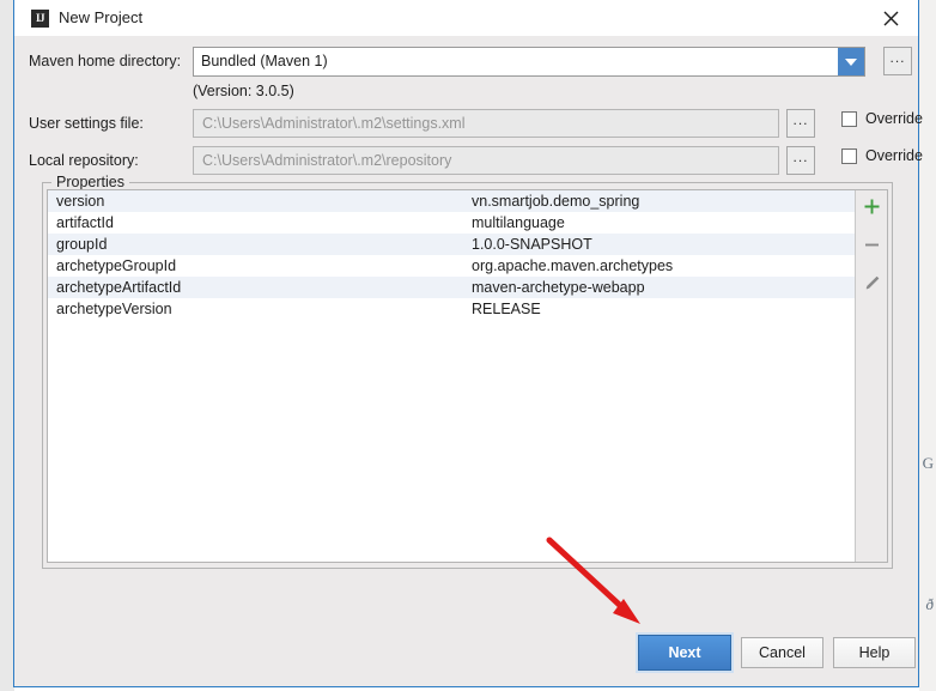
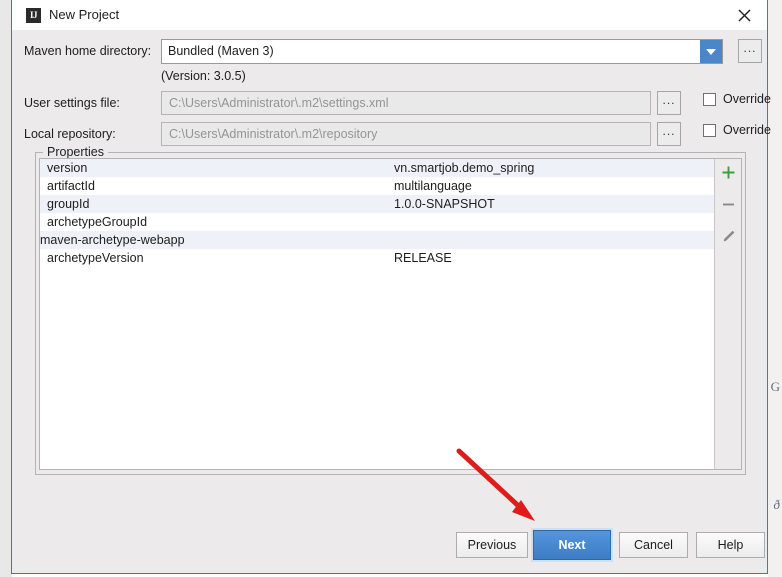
  G
  ð
  IJ
  New Project
  Maven home directory:
- Bundled (Maven 1)
+ Bundled (Maven 3)
  ...
  (Version: 3.0.5)
  User settings file:
  C:\Users\Administrator\.m2\settings.xml
  ...
  Override
  Local repository:
  C:\Users\Administrator\.m2\repository
  ...
  Override
  Properties
  version
  vn.smartjob.demo_spring
  artifactId
  multilanguage
  groupId
  1.0.0-SNAPSHOT
  archetypeGroupId
- org.apache.maven.archetypes
- archetypeArtifactId
  maven-archetype-webapp
  archetypeVersion
  RELEASE
+ Previous
  Next
  Cancel
  Help
